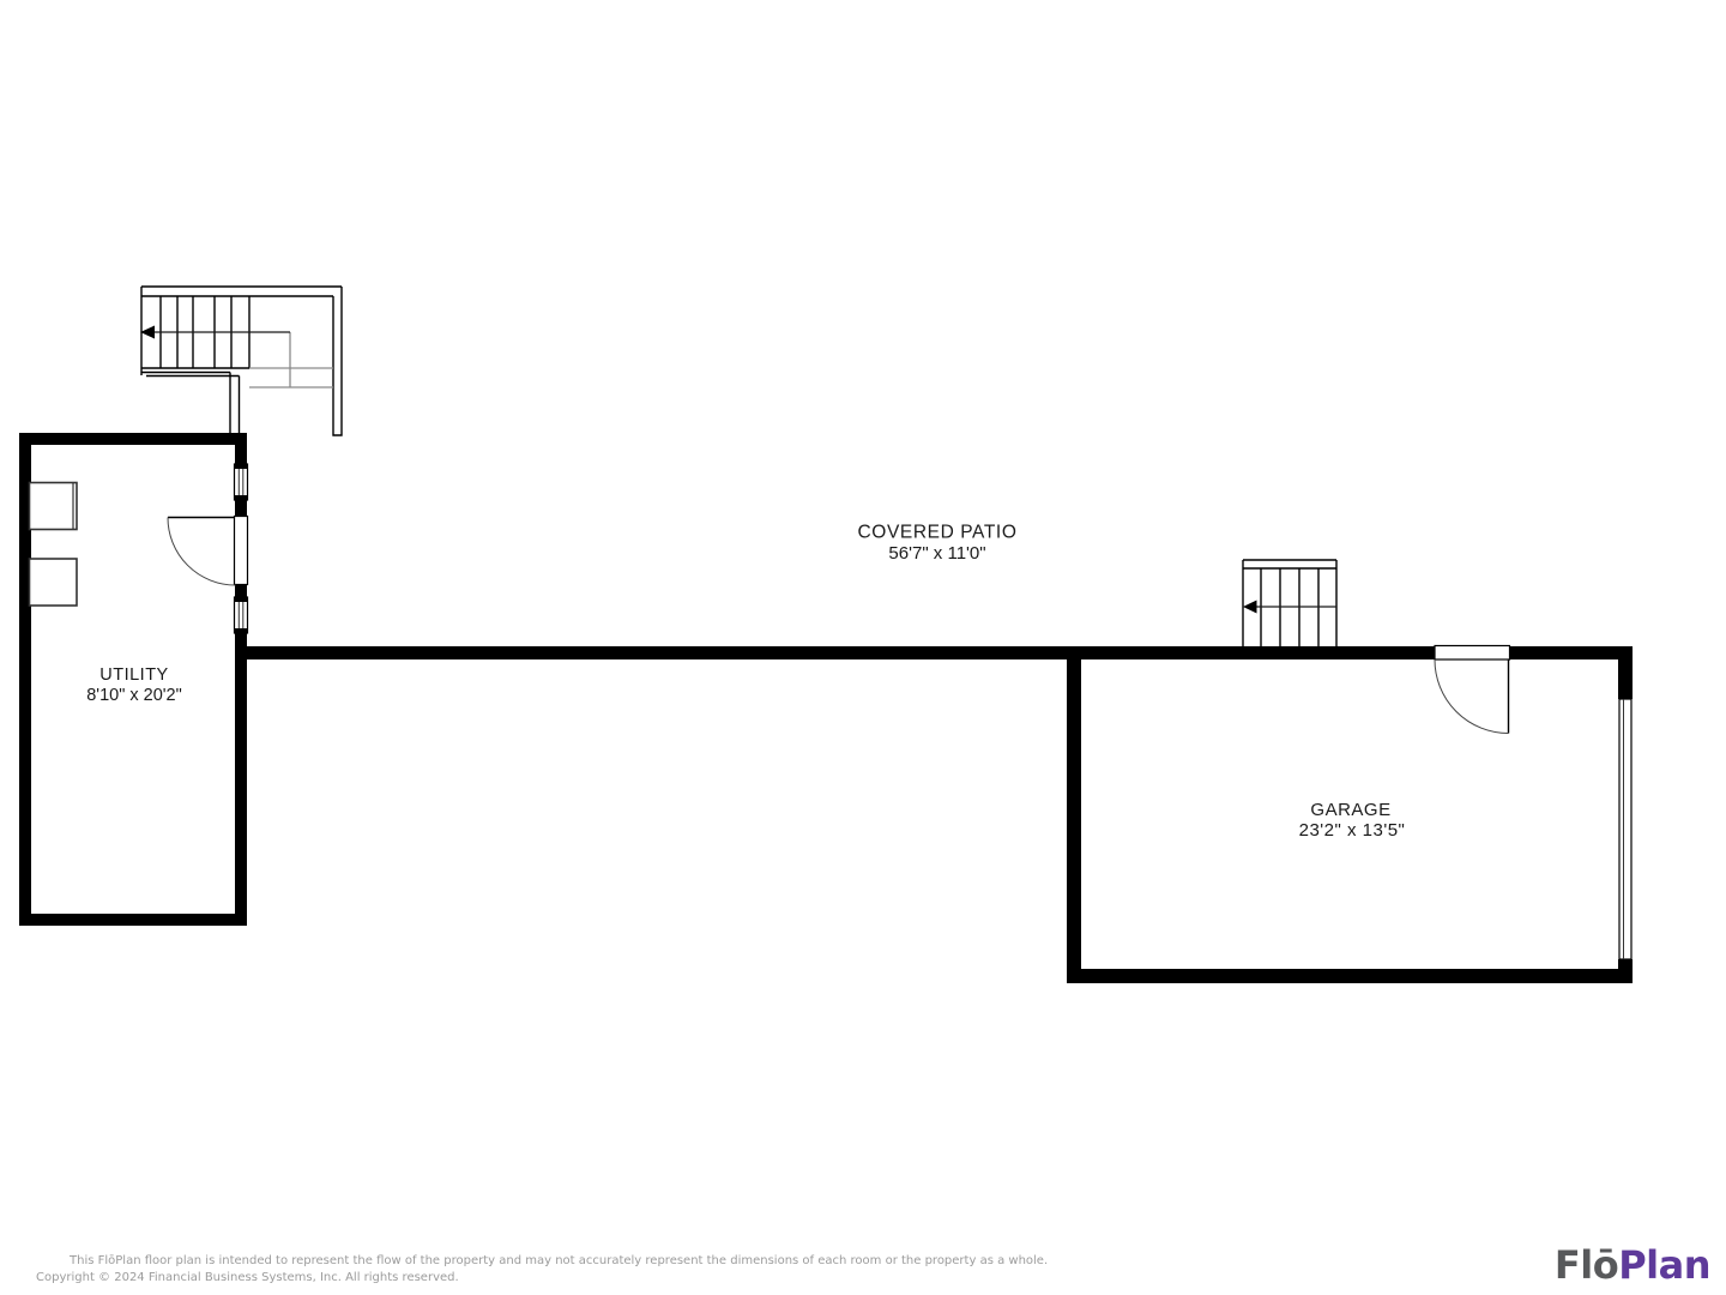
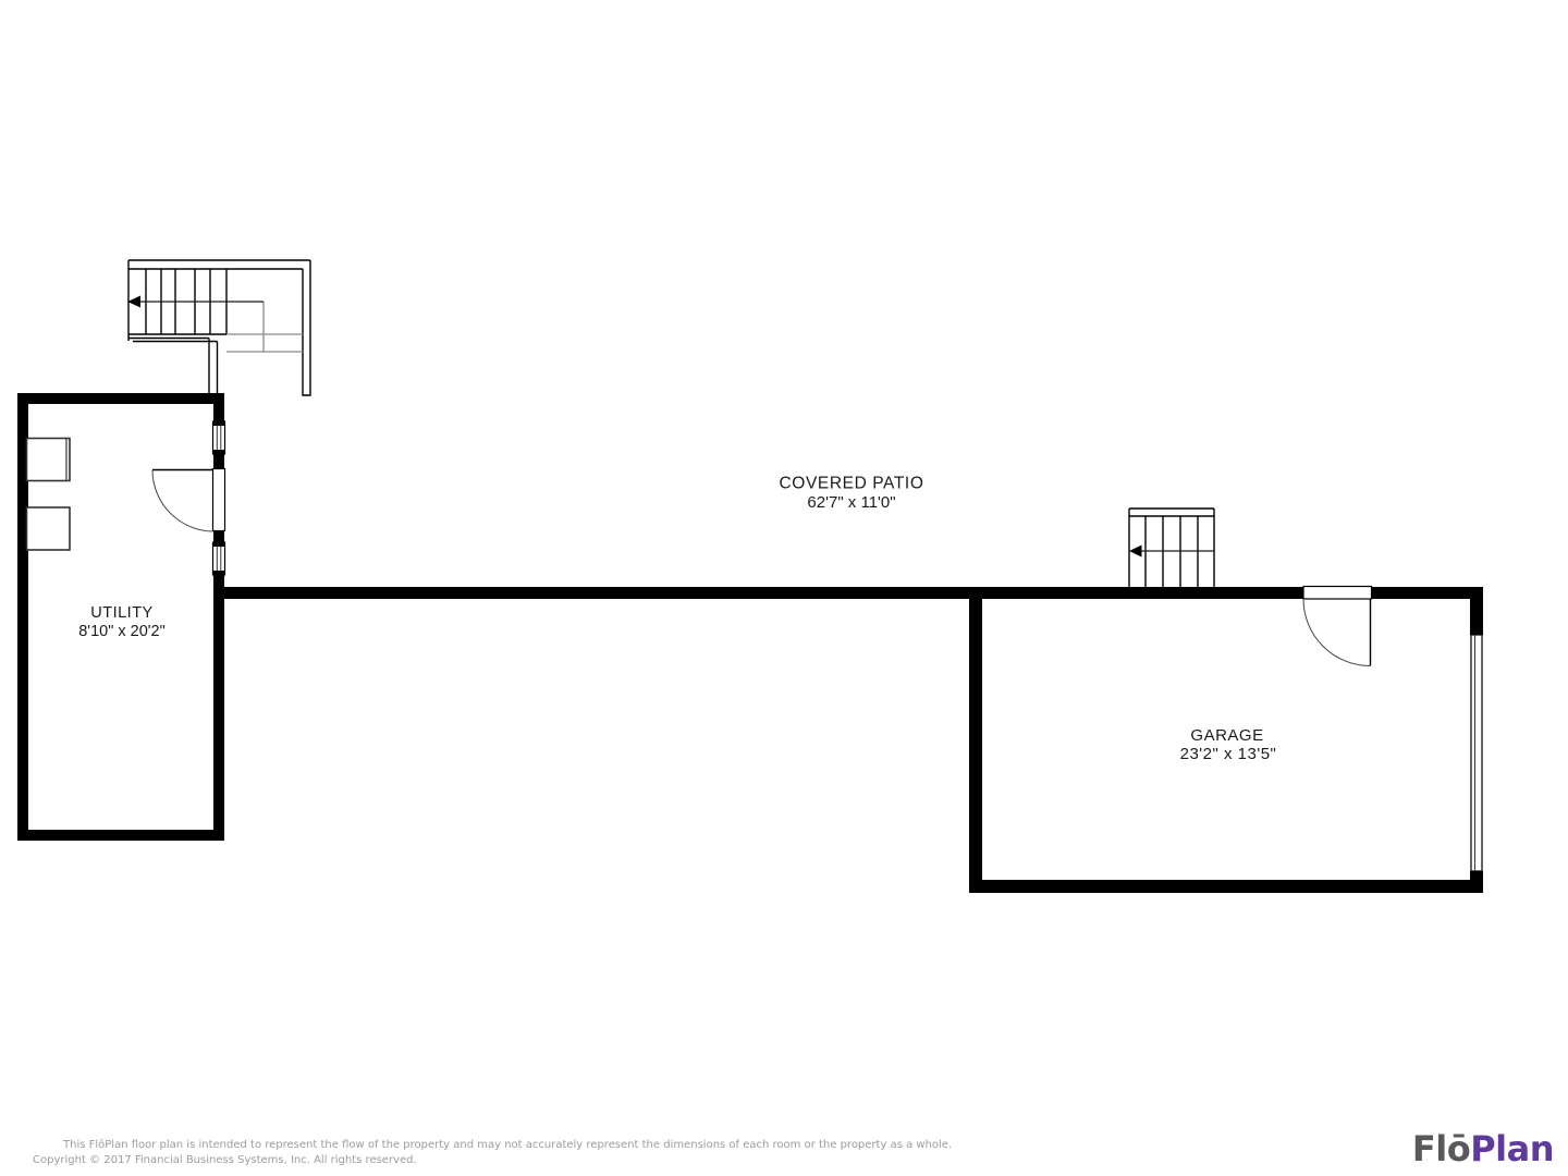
  COVERED PATIO
- 56'7" x 11'0"
+ 62'7" x 11'0"
  UTILITY
  8'10" x 20'2"
  GARAGE
  23'2" x 13'5"
  This FlōPlan floor plan is intended to represent the flow of the property and may not accurately represent the dimensions of each room or the property as a whole.
- Copyright © 2024 Financial Business Systems, Inc. All rights reserved.
+ Copyright © 2017 Financial Business Systems, Inc. All rights reserved.
  FlōPlan
